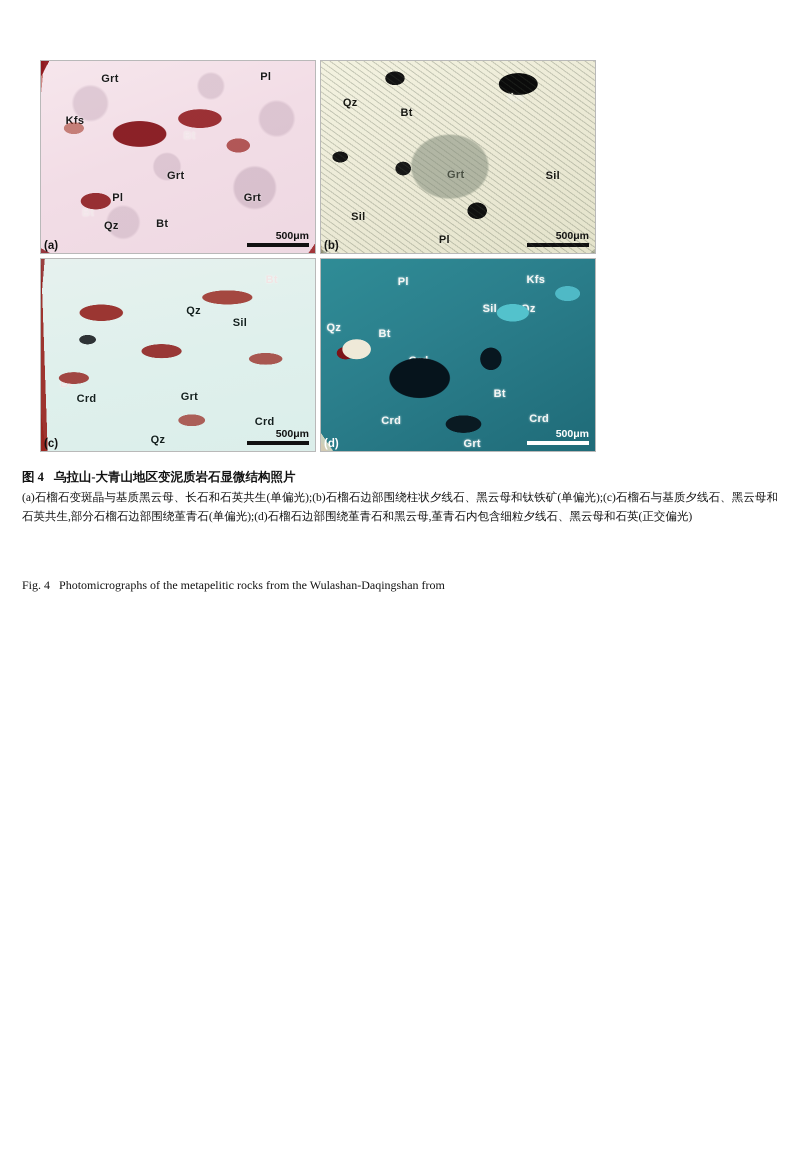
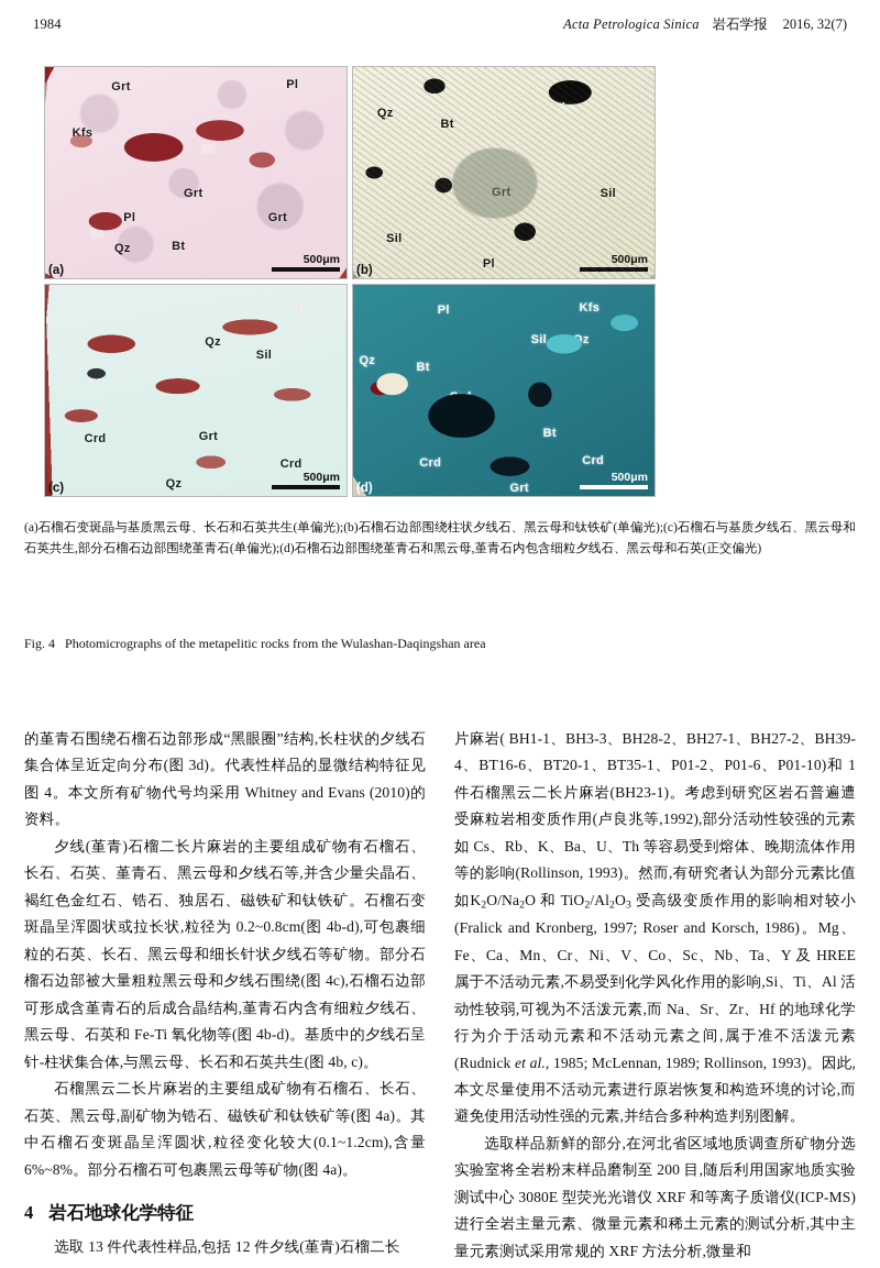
+ 1984
+ Acta Petrologica Sinica
+ 岩石学报
+ 2016, 32(7)
  (b)
  500μm
  Qz
  Bt
  Ilm
  Grt
  Sil
  Sil
  Pl
- 图 4 乌拉山-大青山地区变泥质岩石显微结构照片
  (a)石榴石变斑晶与基质黑云母、长石和石英共生(单偏光);(b)石榴石边部围绕柱状夕线石、黑云母和钛铁矿(单偏光);(c)石榴石与基质夕线石、黑云母和石英共生,部分石榴石边部围绕堇青石(单偏光);(d)石榴石边部围绕堇青石和黑云母,堇青石内包含细粒夕线石、黑云母和石英(正交偏光)
- Fig. 4 Photomicrographs of the metapelitic rocks from the Wulashan-Daqingshan from
+ Fig. 4 Photomicrographs of the metapelitic rocks from the Wulashan-Daqingshan area
+ 的堇青石围绕石榴石边部形成“黑眼圈”结构,长柱状的夕线石集合体呈近定向分布(图 3d)。代表性样品的显微结构特征见图 4。本文所有矿物代号均采用 Whitney and Evans (2010)的资料。
+ 夕线(堇青)石榴二长片麻岩的主要组成矿物有石榴石、长石、石英、堇青石、黑云母和夕线石等,并含少量尖晶石、褐红色金红石、锆石、独居石、磁铁矿和钛铁矿。石榴石变斑晶呈浑圆状或拉长状,粒径为 0.2~0.8cm(图 4b-d),可包裹细粒的石英、长石、黑云母和细长针状夕线石等矿物。部分石榴石边部被大量粗粒黑云母和夕线石围绕(图 4c),石榴石边部可形成含堇青石的后成合晶结构,堇青石内含有细粒夕线石、黑云母、石英和 Fe-Ti 氧化物等(图 4b-d)。基质中的夕线石呈针-柱状集合体,与黑云母、长石和石英共生(图 4b, c)。
+ 石榴黑云二长片麻岩的主要组成矿物有石榴石、长石、石英、黑云母,副矿物为锆石、磁铁矿和钛铁矿等(图 4a)。其中石榴石变斑晶呈浑圆状,粒径变化较大(0.1~1.2cm),含量 6%~8%。部分石榴石可包裹黑云母等矿物(图 4a)。
+ 4 岩石地球化学特征
+ 选取 13 件代表性样品,包括 12 件夕线(堇青)石榴二长
+ 片麻岩( BH1-1、BH3-3、BH28-2、BH27-1、BH27-2、BH39-4、BT16-6、BT20-1、BT35-1、P01-2、P01-6、P01-10)和 1 件石榴黑云二长片麻岩(BH23-1)。考虑到研究区岩石普遍遭受麻粒岩相变质作用(卢良兆等,1992),部分活动性较强的元素如 Cs、Rb、K、Ba、U、Th 等容易受到熔体、晚期流体作用等的影响(Rollinson, 1993)。然而,有研究者认为部分元素比值如K2O/Na2O 和 TiO2/Al2O3 受高级变质作用的影响相对较小(Fralick and Kronberg, 1997; Roser and Korsch, 1986)。Mg、Fe、Ca、Mn、Cr、Ni、V、Co、Sc、Nb、Ta、Y 及 HREE 属于不活动元素,不易受到化学风化作用的影响,Si、Ti、Al 活动性较弱,可视为不活泼元素,而 Na、Sr、Zr、Hf 的地球化学行为介于活动元素和不活动元素之间,属于准不活泼元素(Rudnick et al., 1985; McLennan, 1989; Rollinson, 1993)。因此,本文尽量使用不活动元素进行原岩恢复和构造环境的讨论,而避免使用活动性强的元素,并结合多种构造判别图解。
+ 选取样品新鲜的部分,在河北省区域地质调查所矿物分选实验室将全岩粉末样品磨制至 200 目,随后利用国家地质实验测试中心 3080E 型荧光光谱仪 XRF 和等离子质谱仪(ICP-MS)进行全岩主量元素、微量元素和稀土元素的测试分析,其中主量元素测试采用常规的 XRF 方法分析,微量和
